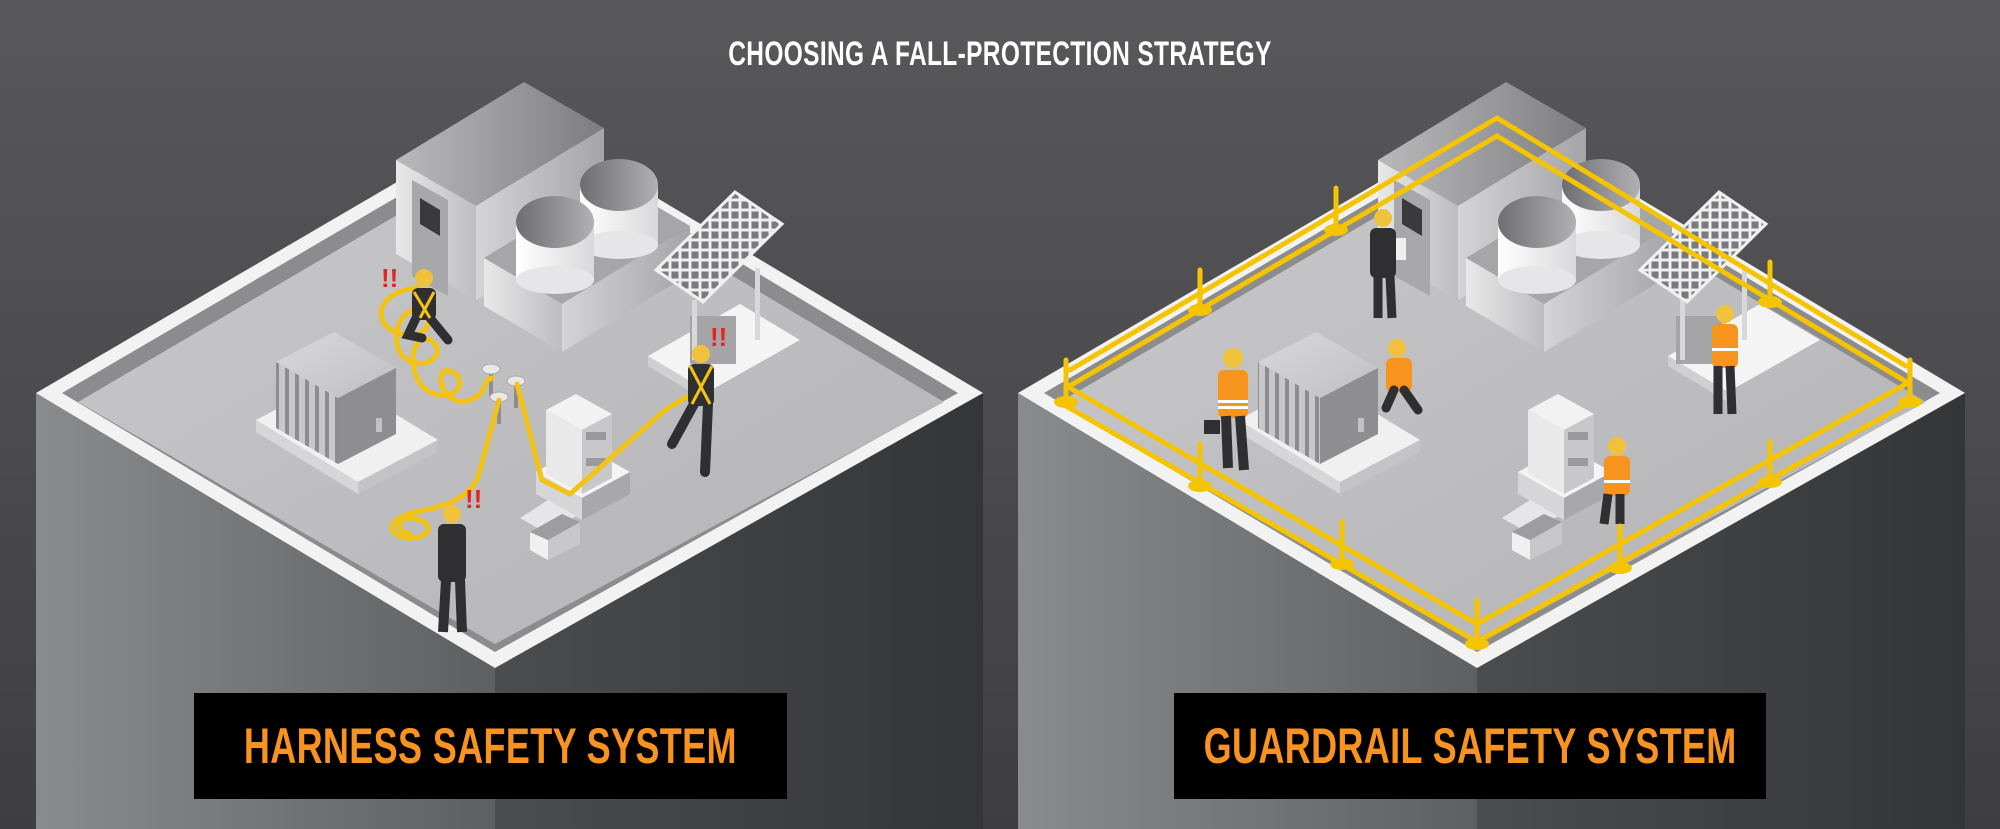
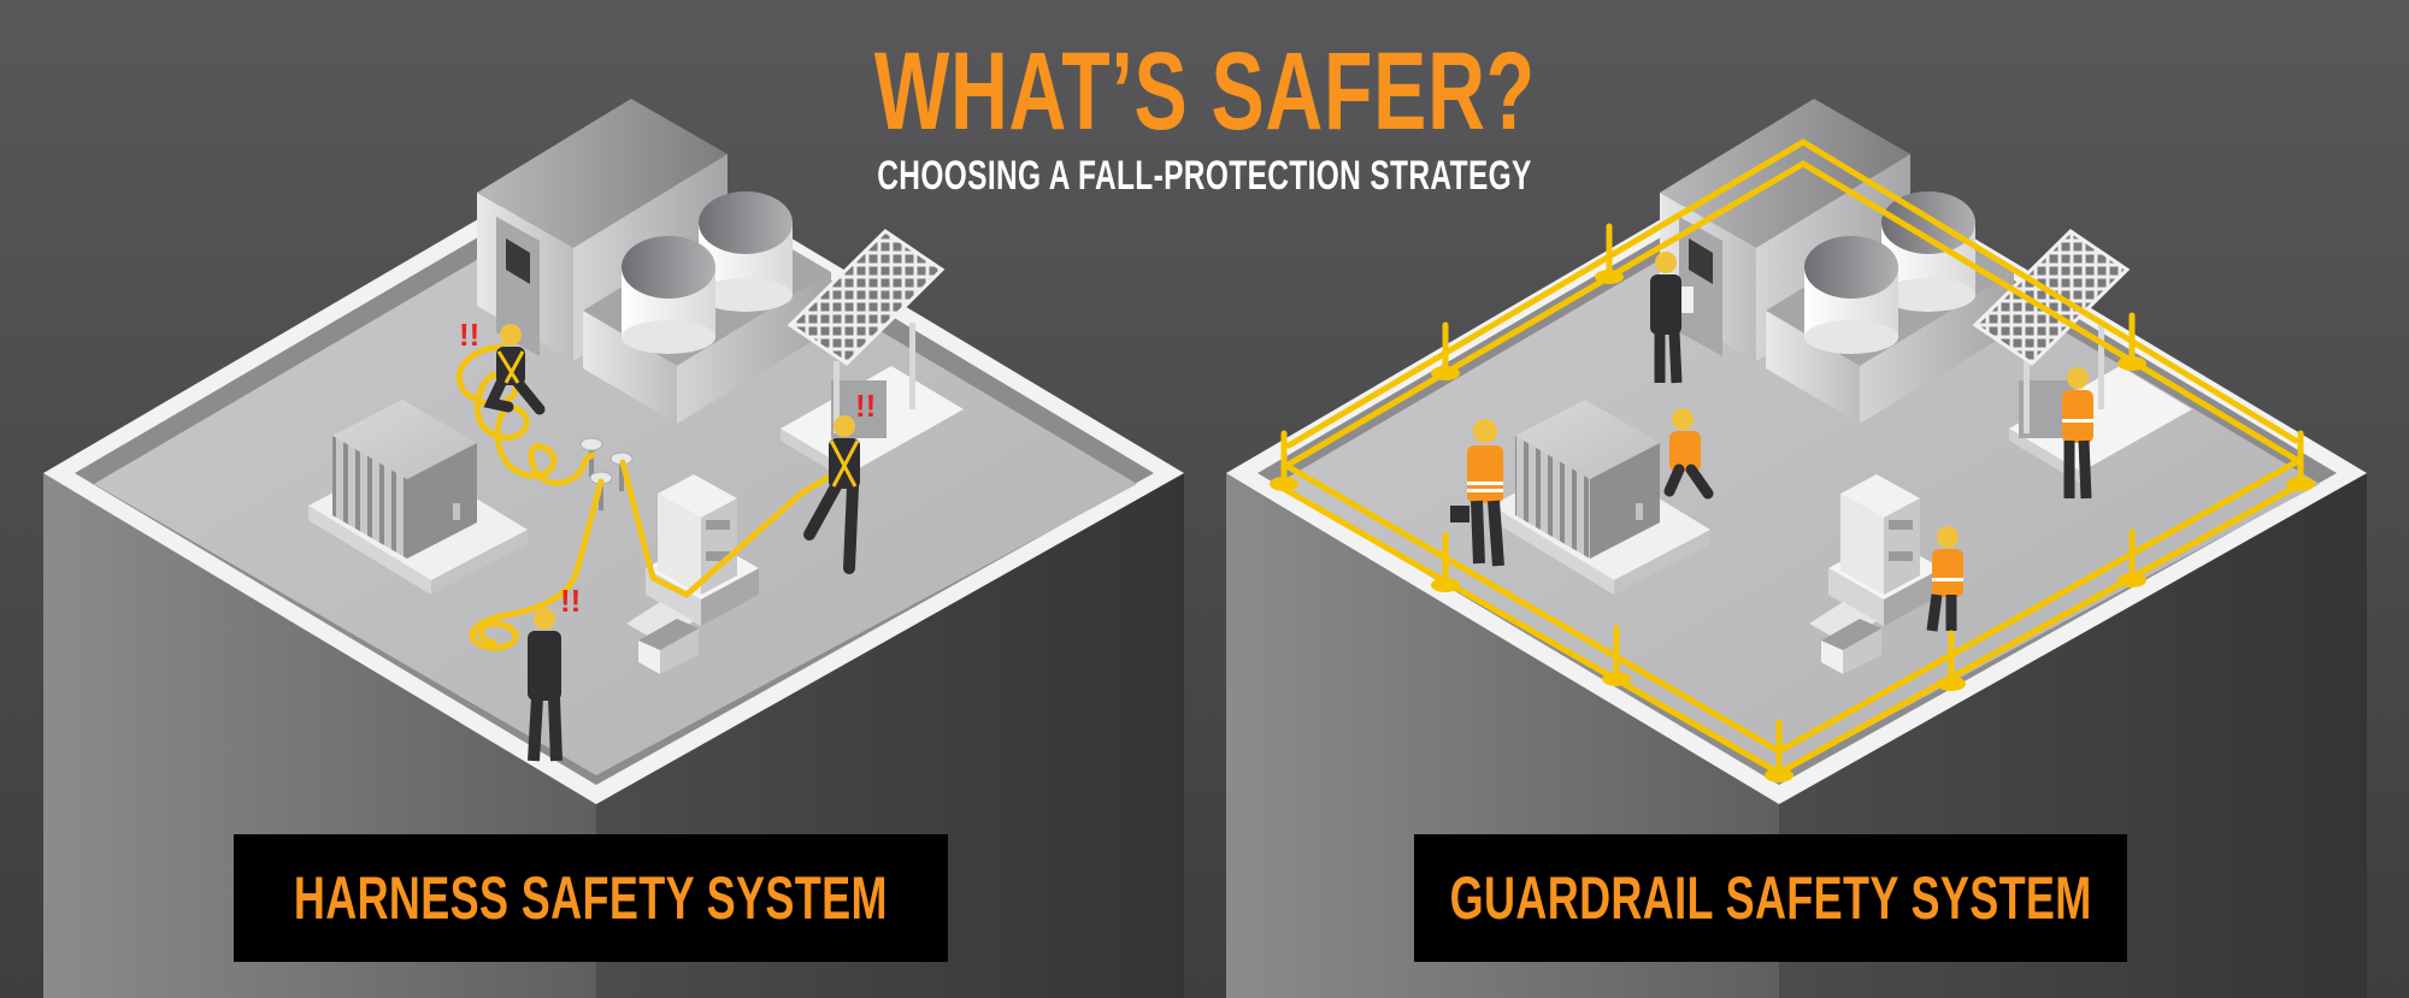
  !!
  !!
  !!
+ WHAT’S SAFER?
  CHOOSING A FALL-PROTECTION STRATEGY
  HARNESS SAFETY SYSTEM
  GUARDRAIL SAFETY SYSTEM
